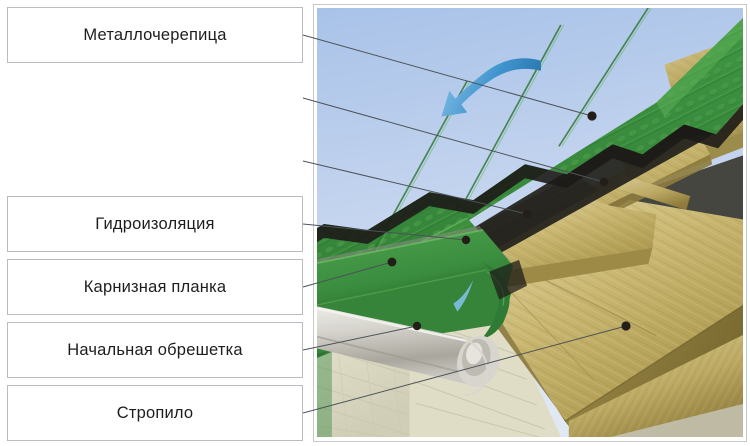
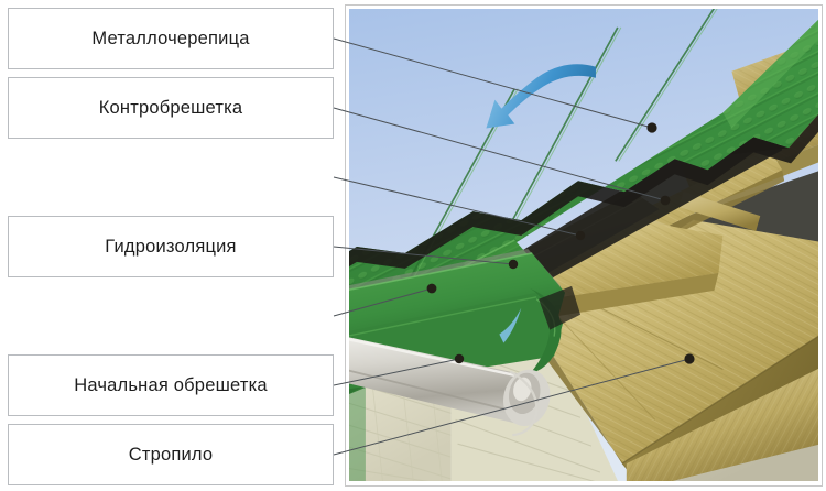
  Металлочерепица
+ Контробрешетка
  Гидроизоляция
- Карнизная планка
  Начальная обрешетка
  Стропило
